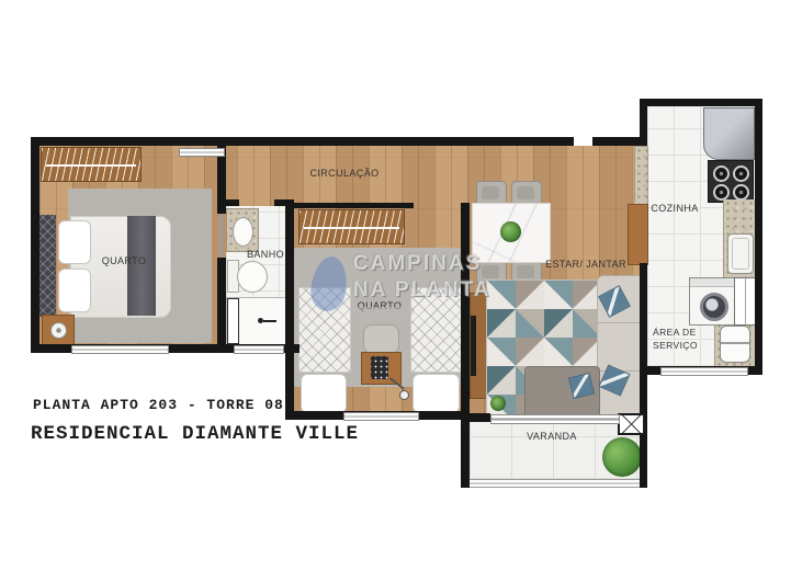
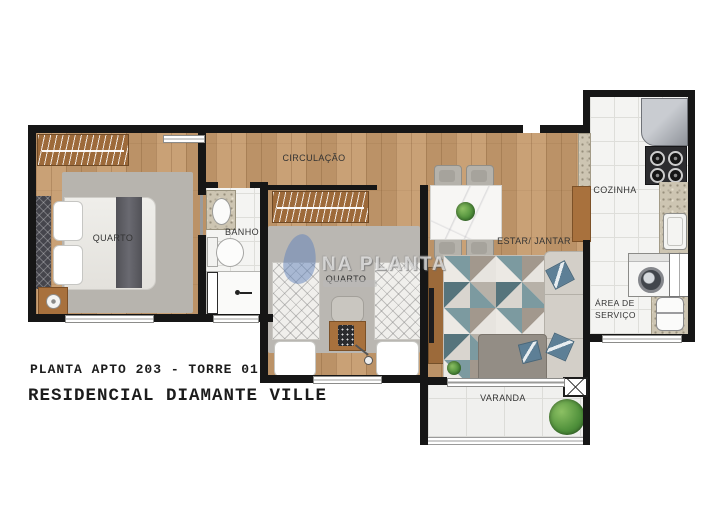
  QUARTO
  BANHO
  CIRCULAÇÃO
  QUARTO
  ESTAR/ JANTAR
  COZINHA
  ÁREA DE
  SERVIÇO
  VARANDA
- CAMPINAS
  NA PLANTA
- PLANTA APTO 203 - TORRE 08
+ PLANTA APTO 203 - TORRE 01
  RESIDENCIAL DIAMANTE VILLE
